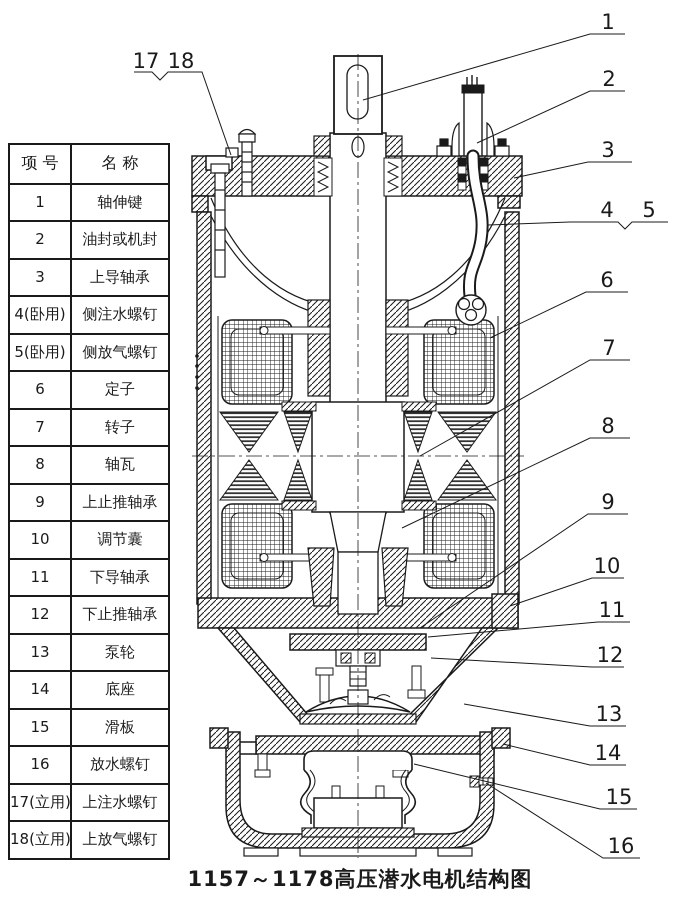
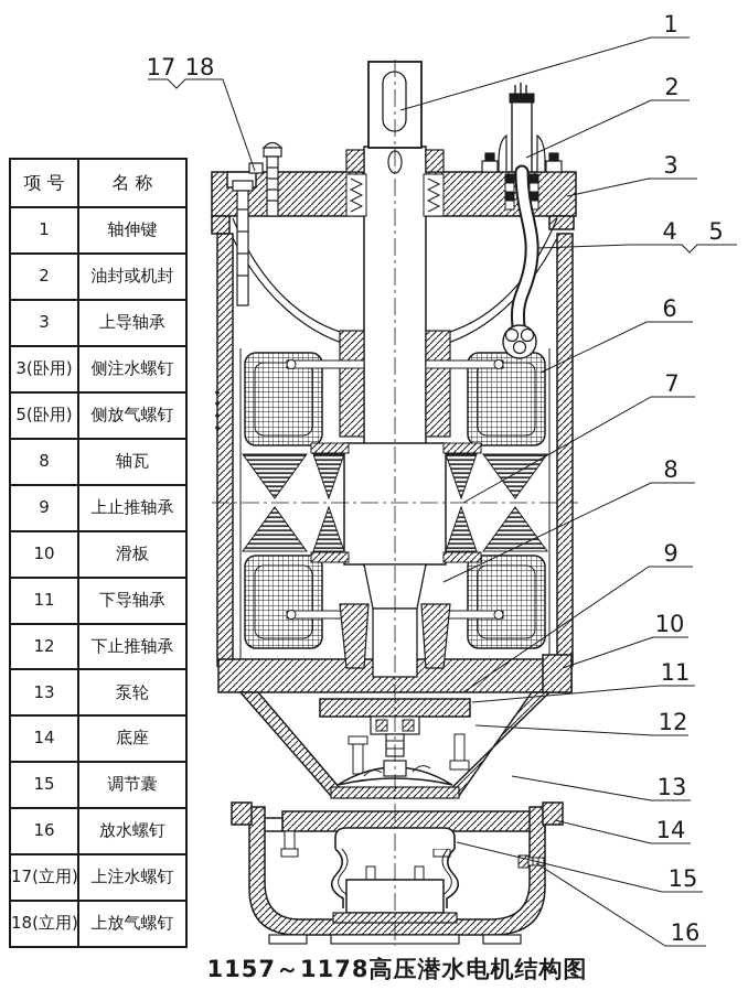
  项 号	名 称
  1	轴伸键
  2	油封或机封
  3	上导轴承
- 4(卧用)	侧注水螺钉
+ 3(卧用)	侧注水螺钉
  5(卧用)	侧放气螺钉
- 6	定子
- 7	转子
  8	轴瓦
  9	上止推轴承
- 10	调节囊
+ 10	滑板
  11	下导轴承
  12	下止推轴承
  13	泵轮
  14	底座
- 15	滑板
+ 15	调节囊
  16	放水螺钉
  17(立用)	上注水螺钉
  18(立用)	上放气螺钉
  1
  2
  3
  4
  5
  6
  7
  8
  9
  10
  11
  12
  13
  14
  15
  16
  17
  18
  1157～1178高压潜水电机结构图
